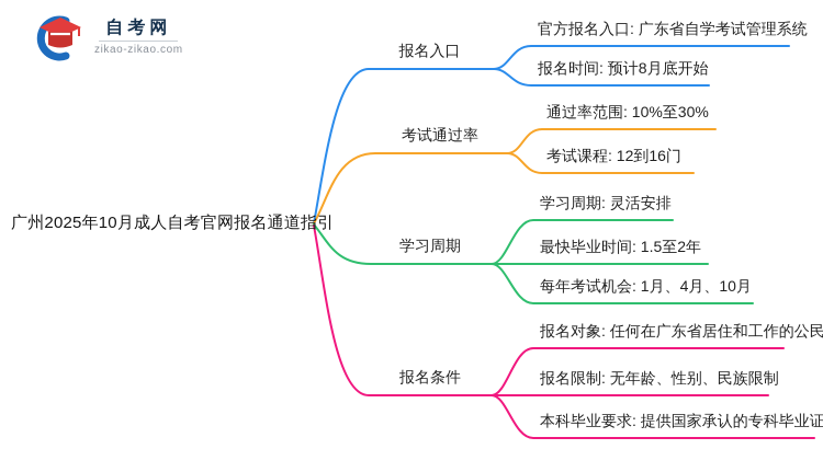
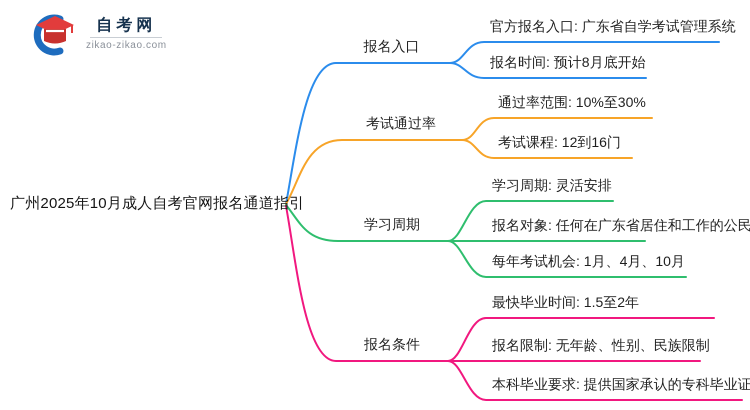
  自考网
  zikao-zikao.com
  广州2025年10月成人自考官网报名通道指引
  报名入口
  考试通过率
  学习周期
  报名条件
  官方报名入口: 广东省自学考试管理系统
  报名时间: 预计8月底开始
  通过率范围: 10%至30%
  考试课程: 12到16门
  学习周期: 灵活安排
- 最快毕业时间: 1.5至2年
+ 报名对象: 任何在广东省居住和工作的公民
  每年考试机会: 1月、4月、10月
- 报名对象: 任何在广东省居住和工作的公民
+ 最快毕业时间: 1.5至2年
  报名限制: 无年龄、性别、民族限制
  本科毕业要求: 提供国家承认的专科毕业证
